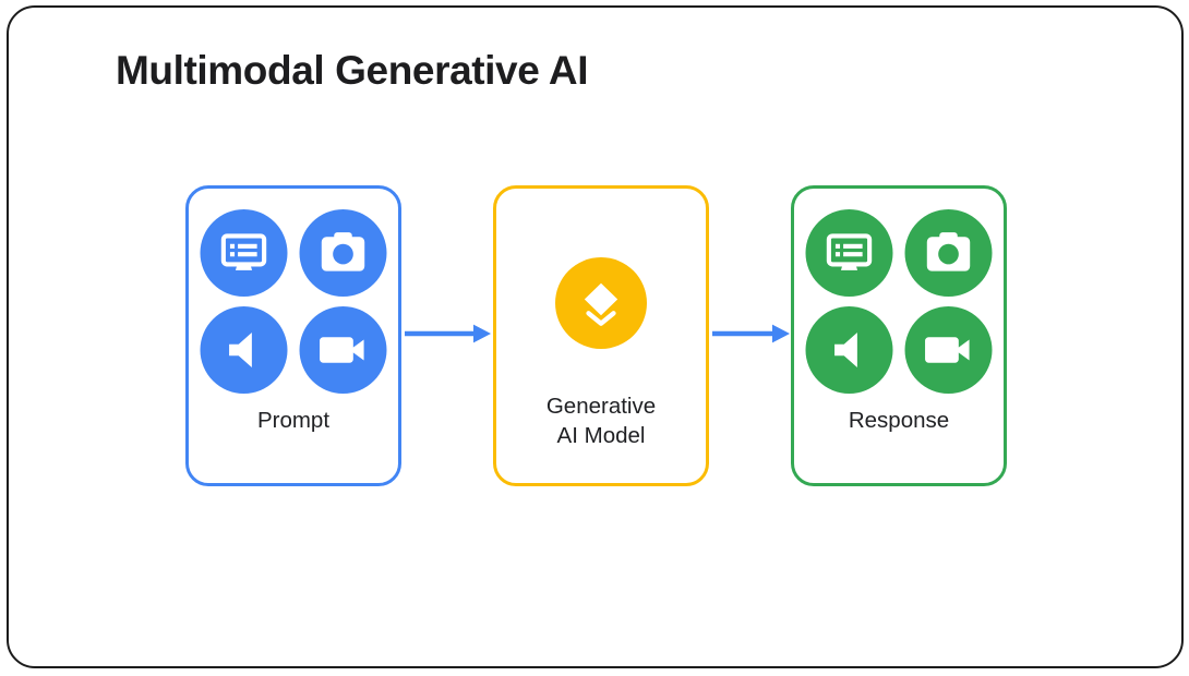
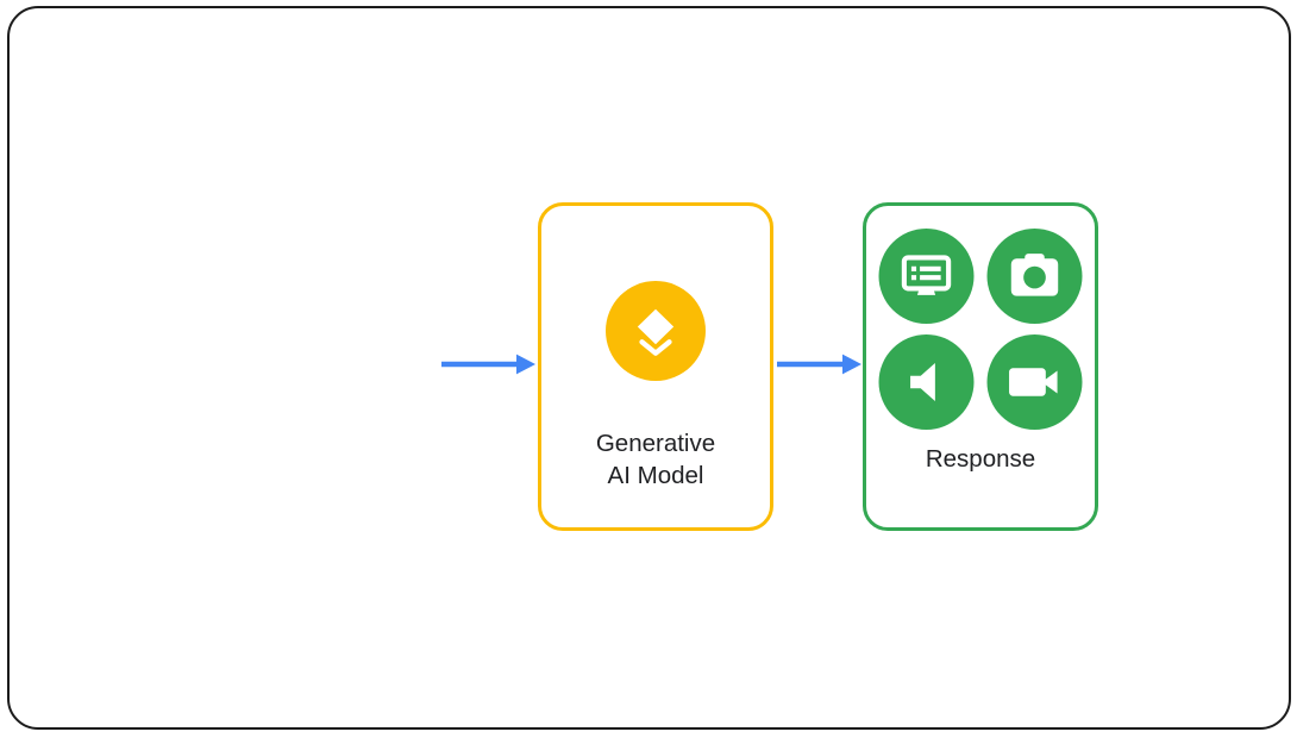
- Multimodal Generative AI
- Prompt
  Generative
  AI Model
  Response
